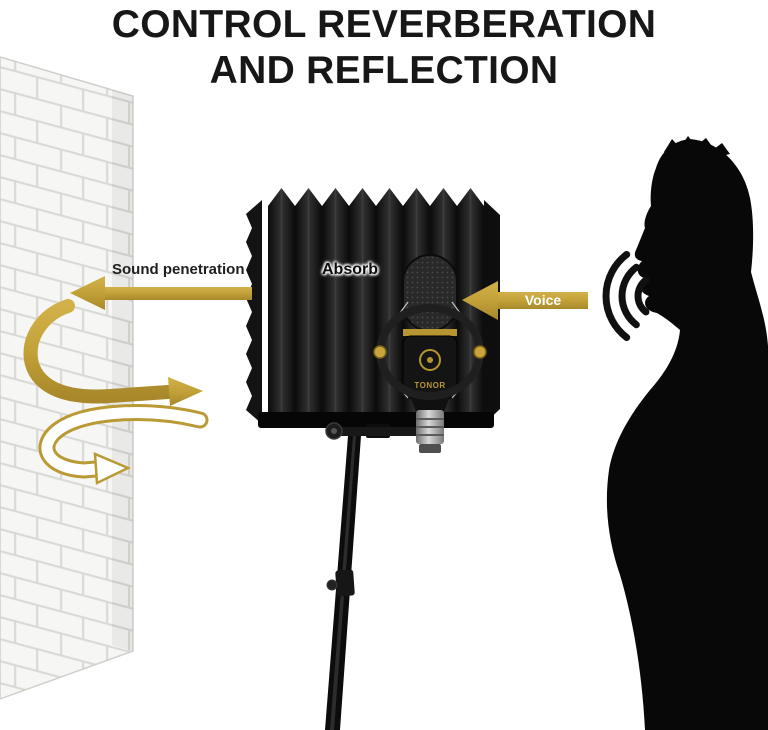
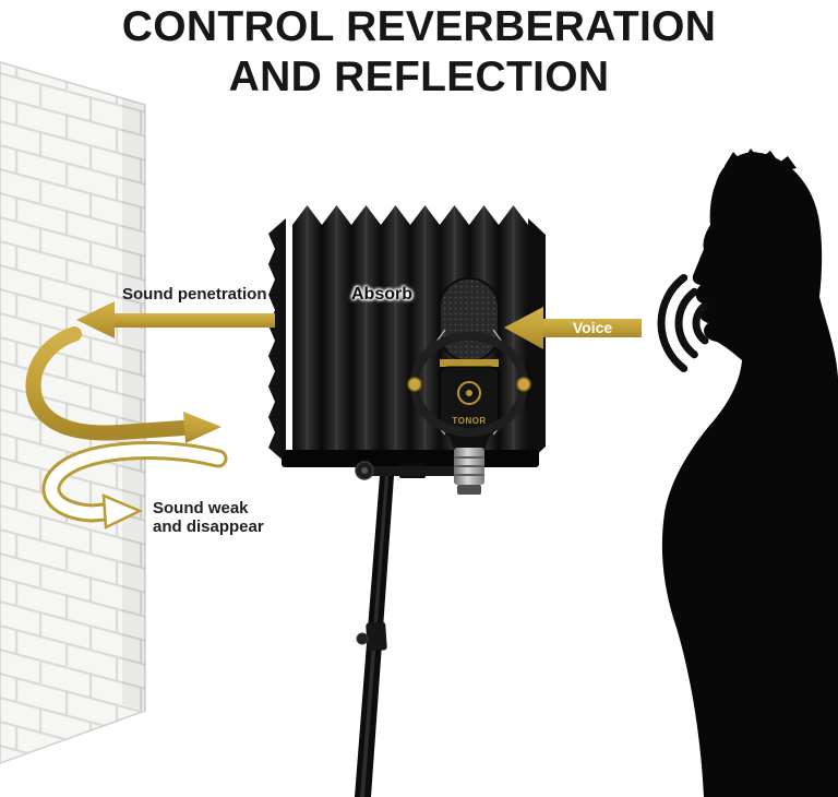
  CONTROL REVERBERATION
  AND REFLECTION
  TONOR
  Sound penetration
  Absorb
  Voice
+ Sound weak and disappear
